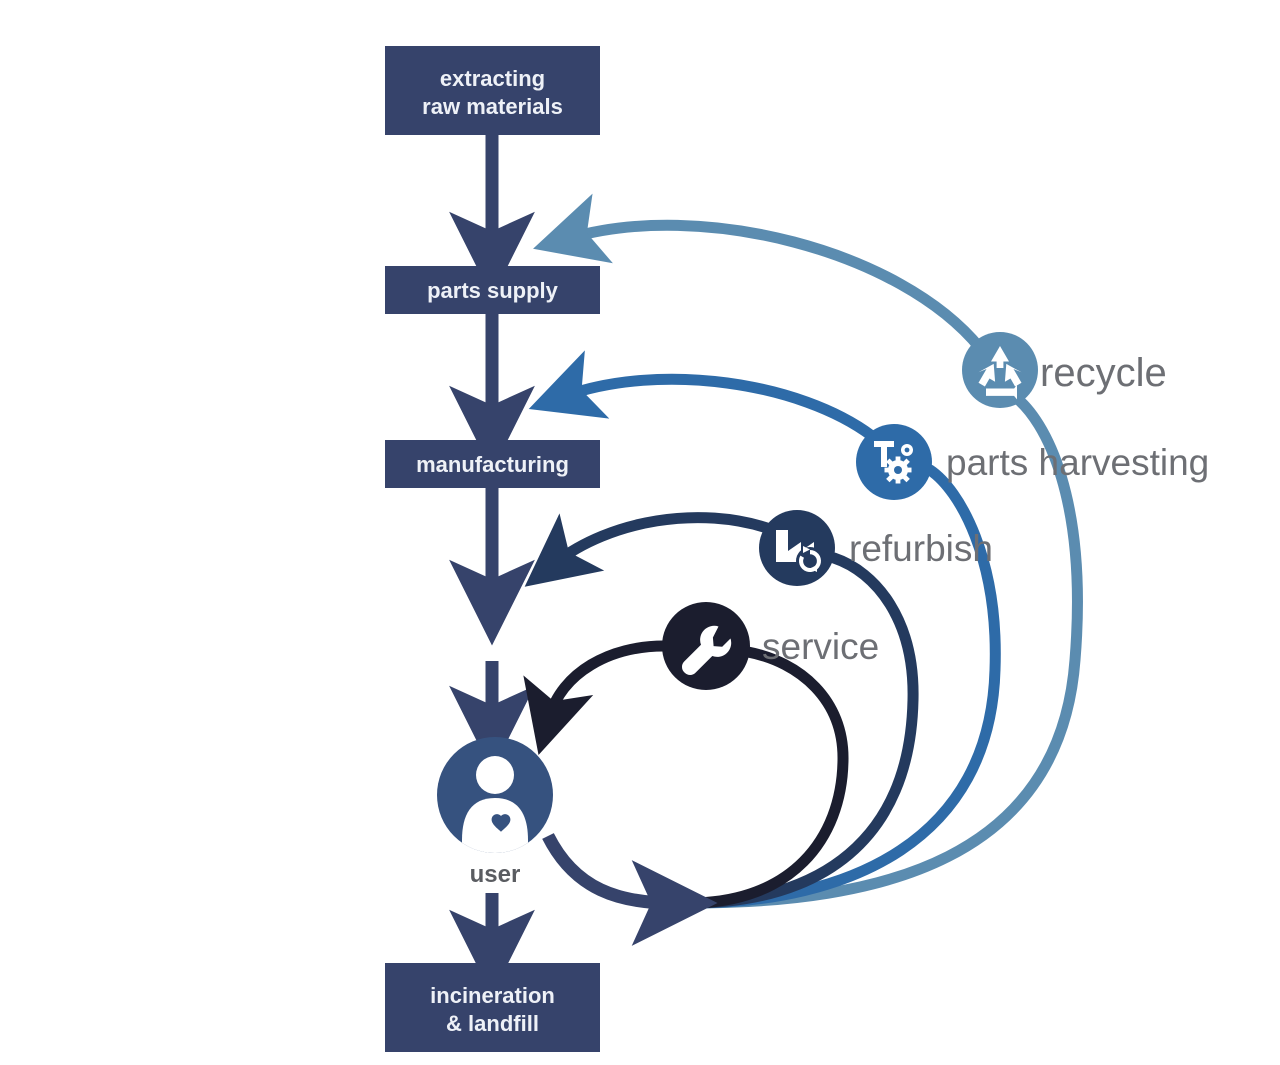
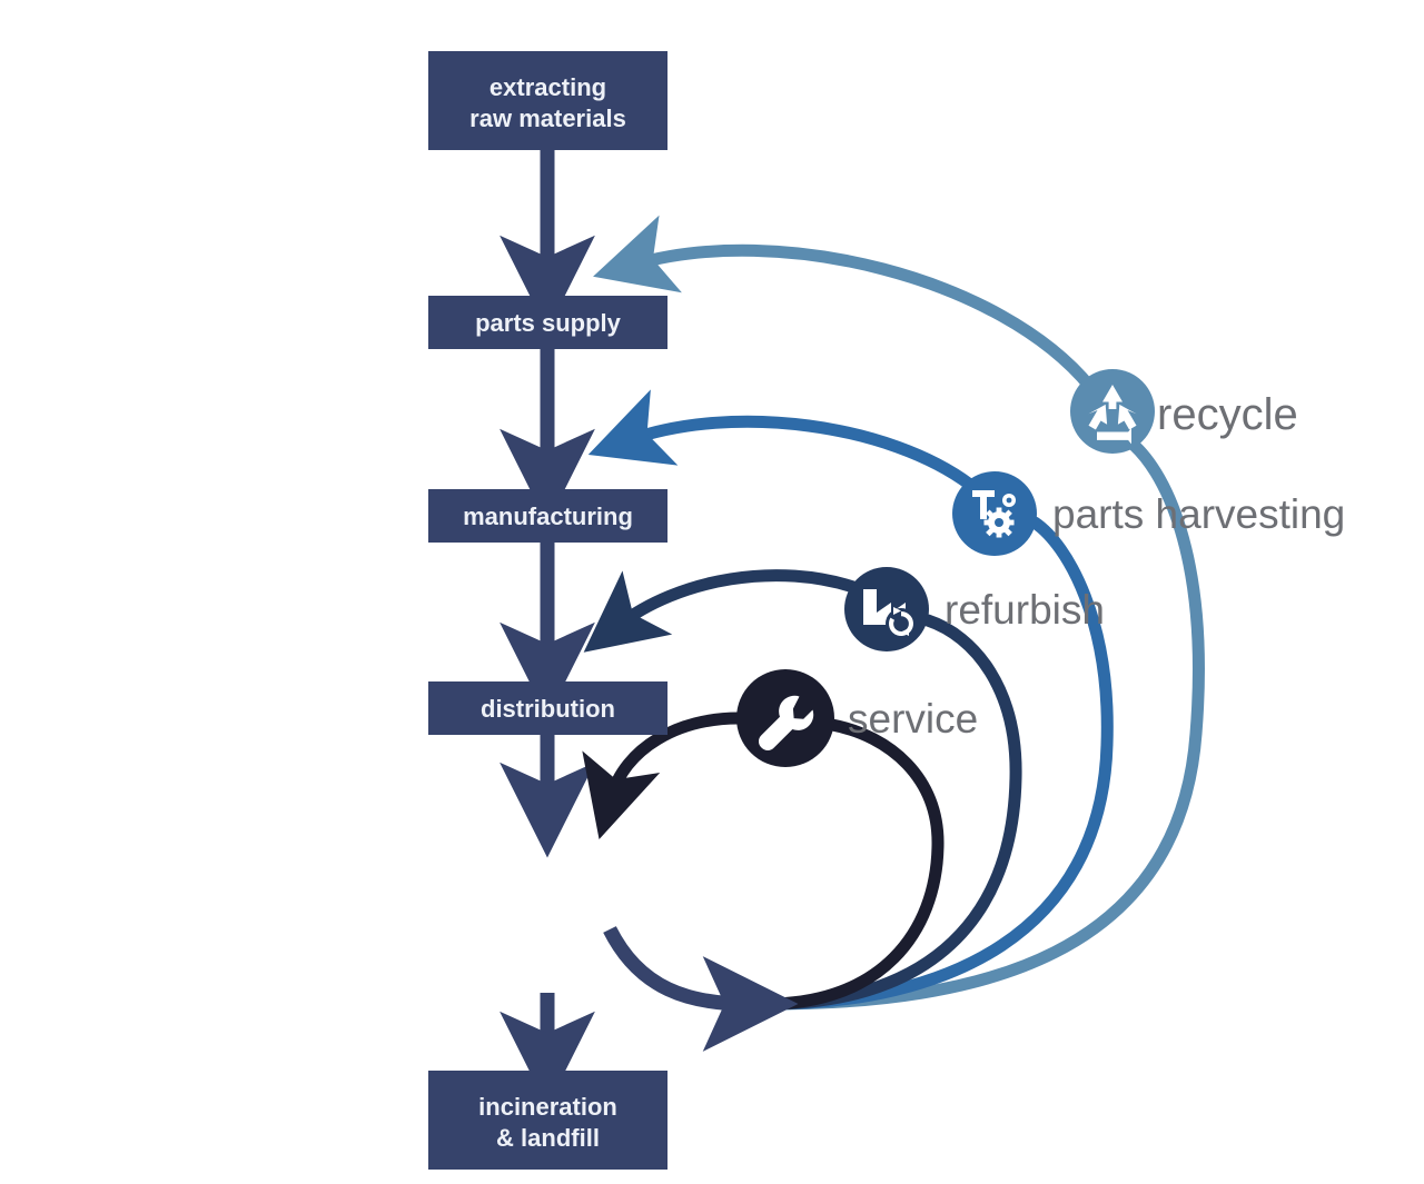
  extracting
  raw materials
  parts supply
  manufacturing
+ distribution
  incineration
  & landfill
- user
  service
  refurbish
  parts harvesting
  recycle
